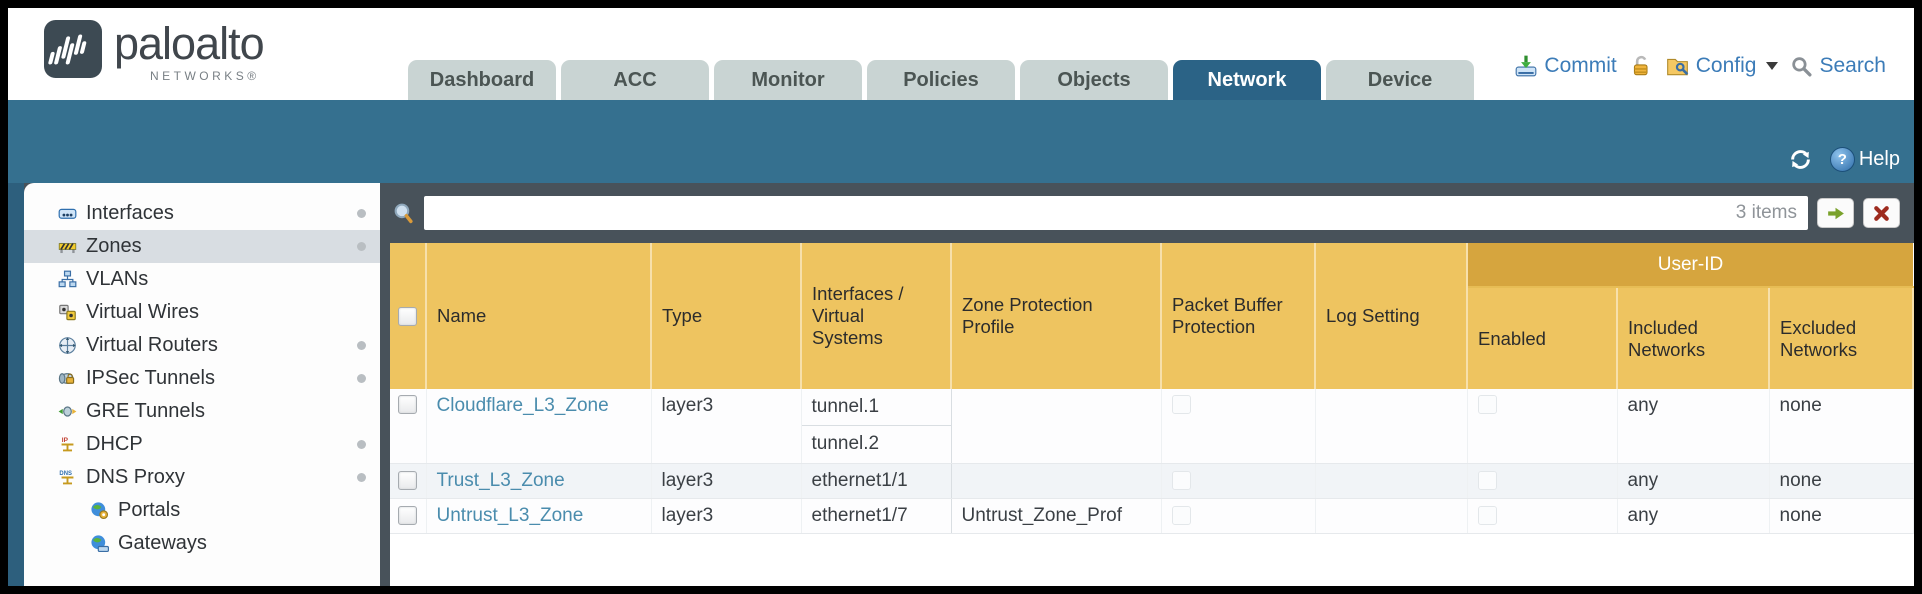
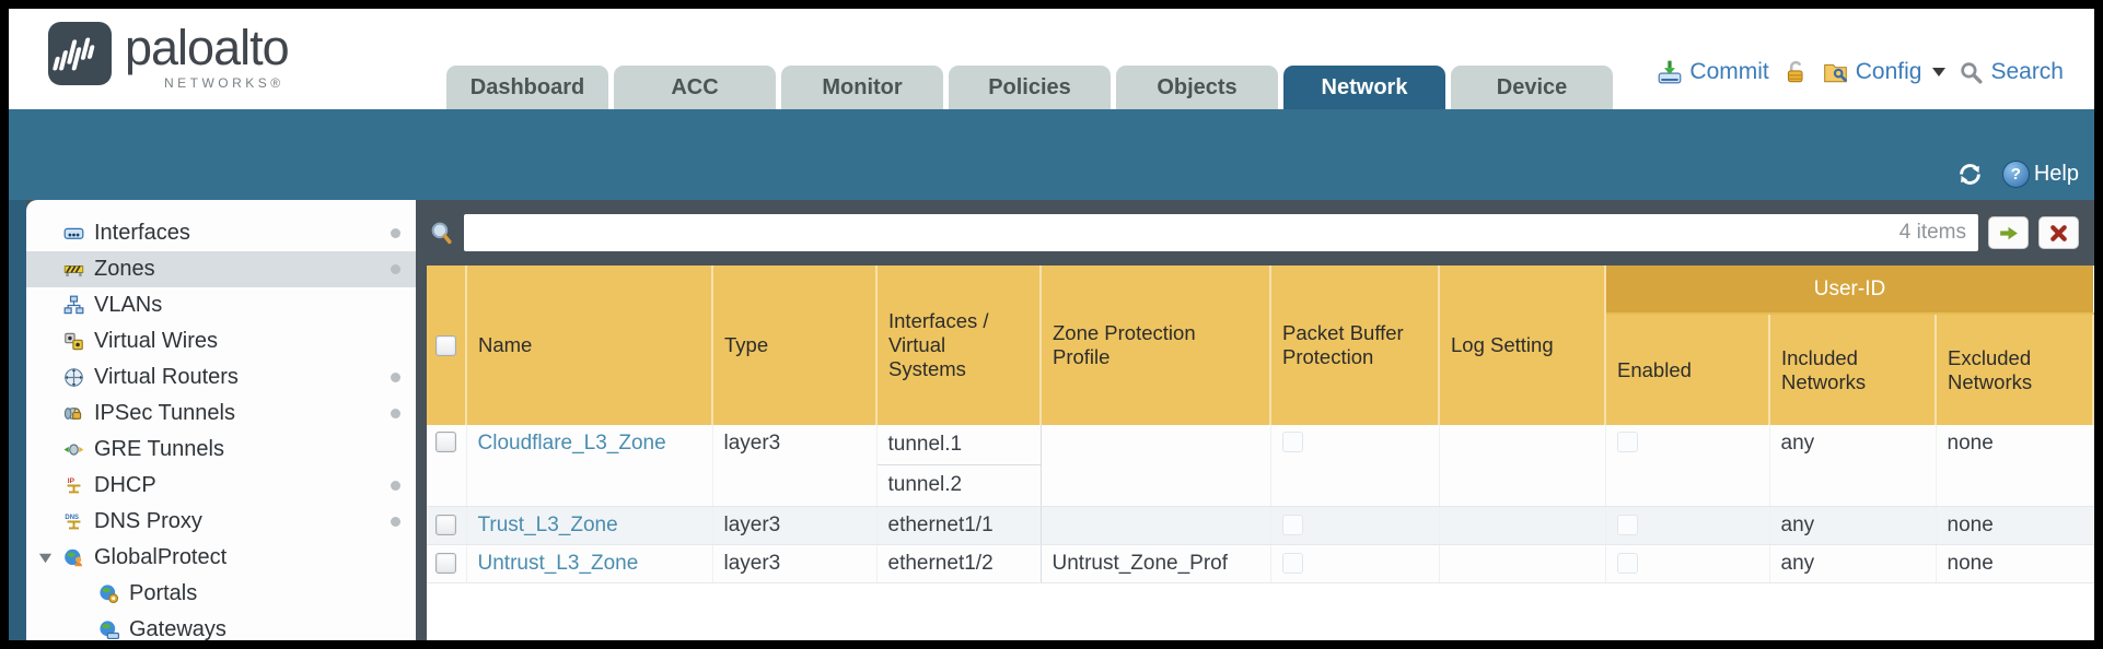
  paloalto
  NETWORKS®
  Dashboard
  ACC
  Monitor
  Policies
  Objects
  Network
  Device
  Commit
  Config
  Search
  Help
  Interfaces
  Zones
  VLANs
  Virtual Wires
  Virtual Routers
  IPSec Tunnels
  GRE Tunnels
  DHCP
  DNS Proxy
+ GlobalProtect
  Portals
  Gateways
- 3 items
+ 4 items
  	Name	Type	Interfaces / Virtual Systems	Zone Protection Profile	Packet Buffer Protection	Log Setting	User-ID
  Enabled	Included Networks	Excluded Networks
  	Cloudflare_L3_Zone	layer3	tunnel.1 tunnel.2					any	none
  	Trust_L3_Zone	layer3	ethernet1/1					any	none
- 	Untrust_L3_Zone	layer3	ethernet1/7	Untrust_Zone_Prof				any	none
+ 	Untrust_L3_Zone	layer3	ethernet1/2	Untrust_Zone_Prof				any	none
